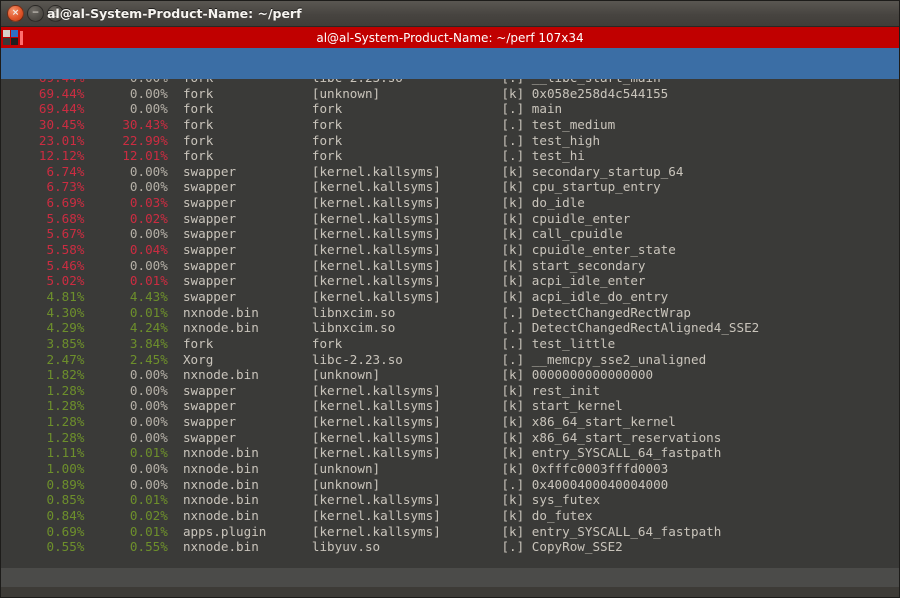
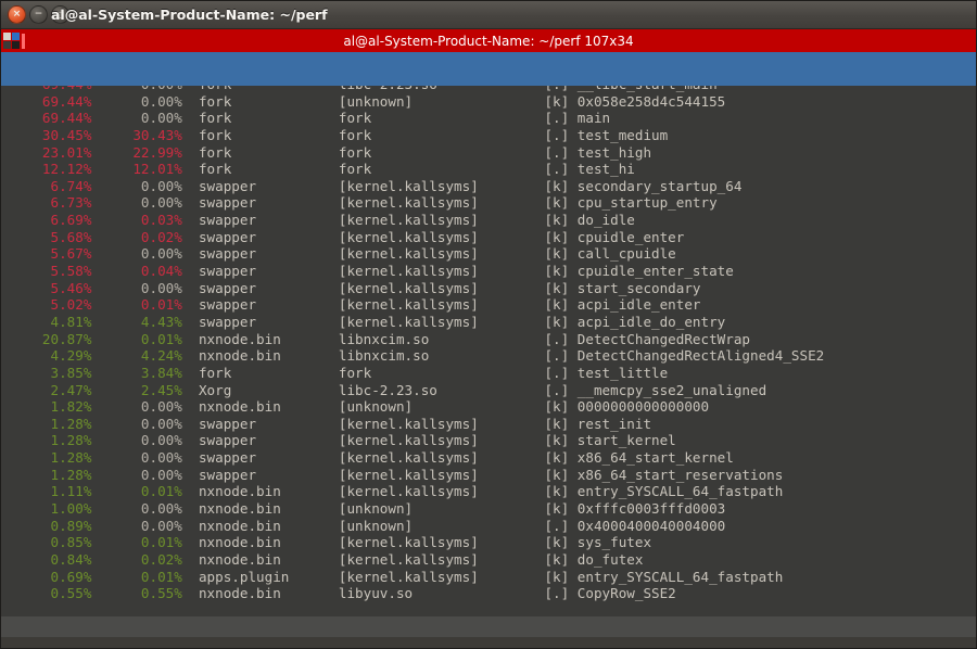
  ×
  −
  □
  al@al-System-Product-Name: ~/perf
  al@al-System-Product-Name: ~/perf 107x34
  69.44% 0.00% fork [unknown] [k] 0x058e258d4c544155
  69.44% 0.00% fork fork [.] main
  30.45% 30.43% fork fork [.] test_medium
  23.01% 22.99% fork fork [.] test_high
  12.12% 12.01% fork fork [.] test_hi
  6.74% 0.00% swapper [kernel.kallsyms] [k] secondary_startup_64
  6.73% 0.00% swapper [kernel.kallsyms] [k] cpu_startup_entry
  6.69% 0.03% swapper [kernel.kallsyms] [k] do_idle
  5.68% 0.02% swapper [kernel.kallsyms] [k] cpuidle_enter
  5.67% 0.00% swapper [kernel.kallsyms] [k] call_cpuidle
  5.58% 0.04% swapper [kernel.kallsyms] [k] cpuidle_enter_state
  5.46% 0.00% swapper [kernel.kallsyms] [k] start_secondary
  5.02% 0.01% swapper [kernel.kallsyms] [k] acpi_idle_enter
  4.81% 4.43% swapper [kernel.kallsyms] [k] acpi_idle_do_entry
- 4.30% 0.01% nxnode.bin libnxcim.so [.] DetectChangedRectWrap
+ 20.87% 0.01% nxnode.bin libnxcim.so [.] DetectChangedRectWrap
  4.29% 4.24% nxnode.bin libnxcim.so [.] DetectChangedRectAligned4_SSE2
  3.85% 3.84% fork fork [.] test_little
  2.47% 2.45% Xorg libc-2.23.so [.] __memcpy_sse2_unaligned
  1.82% 0.00% nxnode.bin [unknown] [k] 0000000000000000
  1.28% 0.00% swapper [kernel.kallsyms] [k] rest_init
  1.28% 0.00% swapper [kernel.kallsyms] [k] start_kernel
  1.28% 0.00% swapper [kernel.kallsyms] [k] x86_64_start_kernel
  1.28% 0.00% swapper [kernel.kallsyms] [k] x86_64_start_reservations
  1.11% 0.01% nxnode.bin [kernel.kallsyms] [k] entry_SYSCALL_64_fastpath
  1.00% 0.00% nxnode.bin [unknown] [k] 0xfffc0003fffd0003
  0.89% 0.00% nxnode.bin [unknown] [.] 0x4000400040004000
  0.85% 0.01% nxnode.bin [kernel.kallsyms] [k] sys_futex
  0.84% 0.02% nxnode.bin [kernel.kallsyms] [k] do_futex
  0.69% 0.01% apps.plugin [kernel.kallsyms] [k] entry_SYSCALL_64_fastpath
  0.55% 0.55% nxnode.bin libyuv.so [.] CopyRow_SSE2
